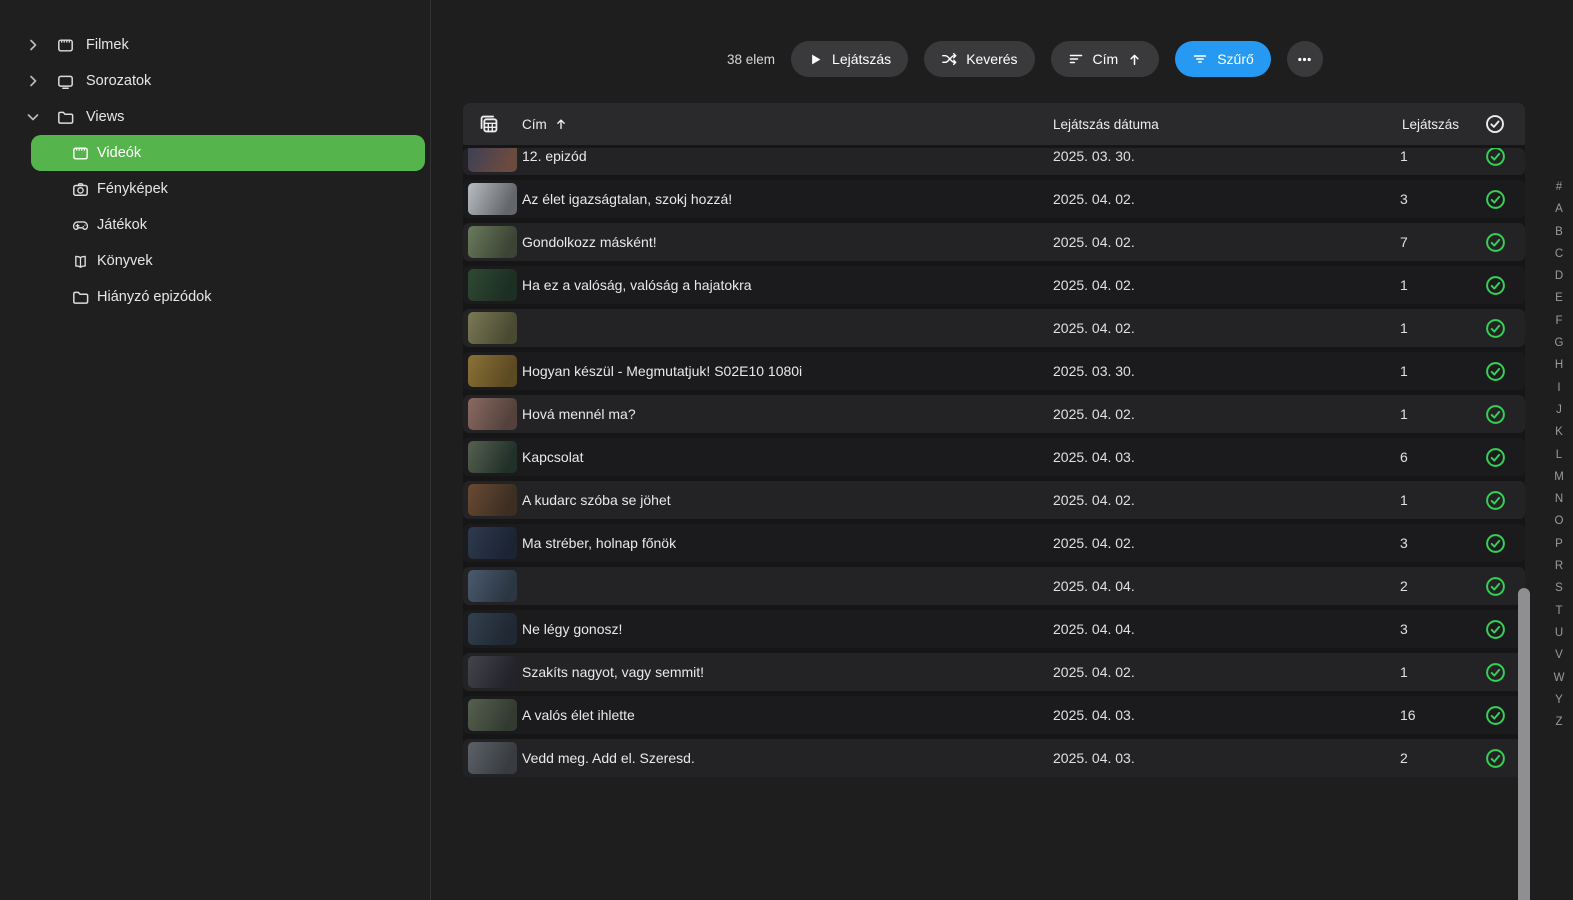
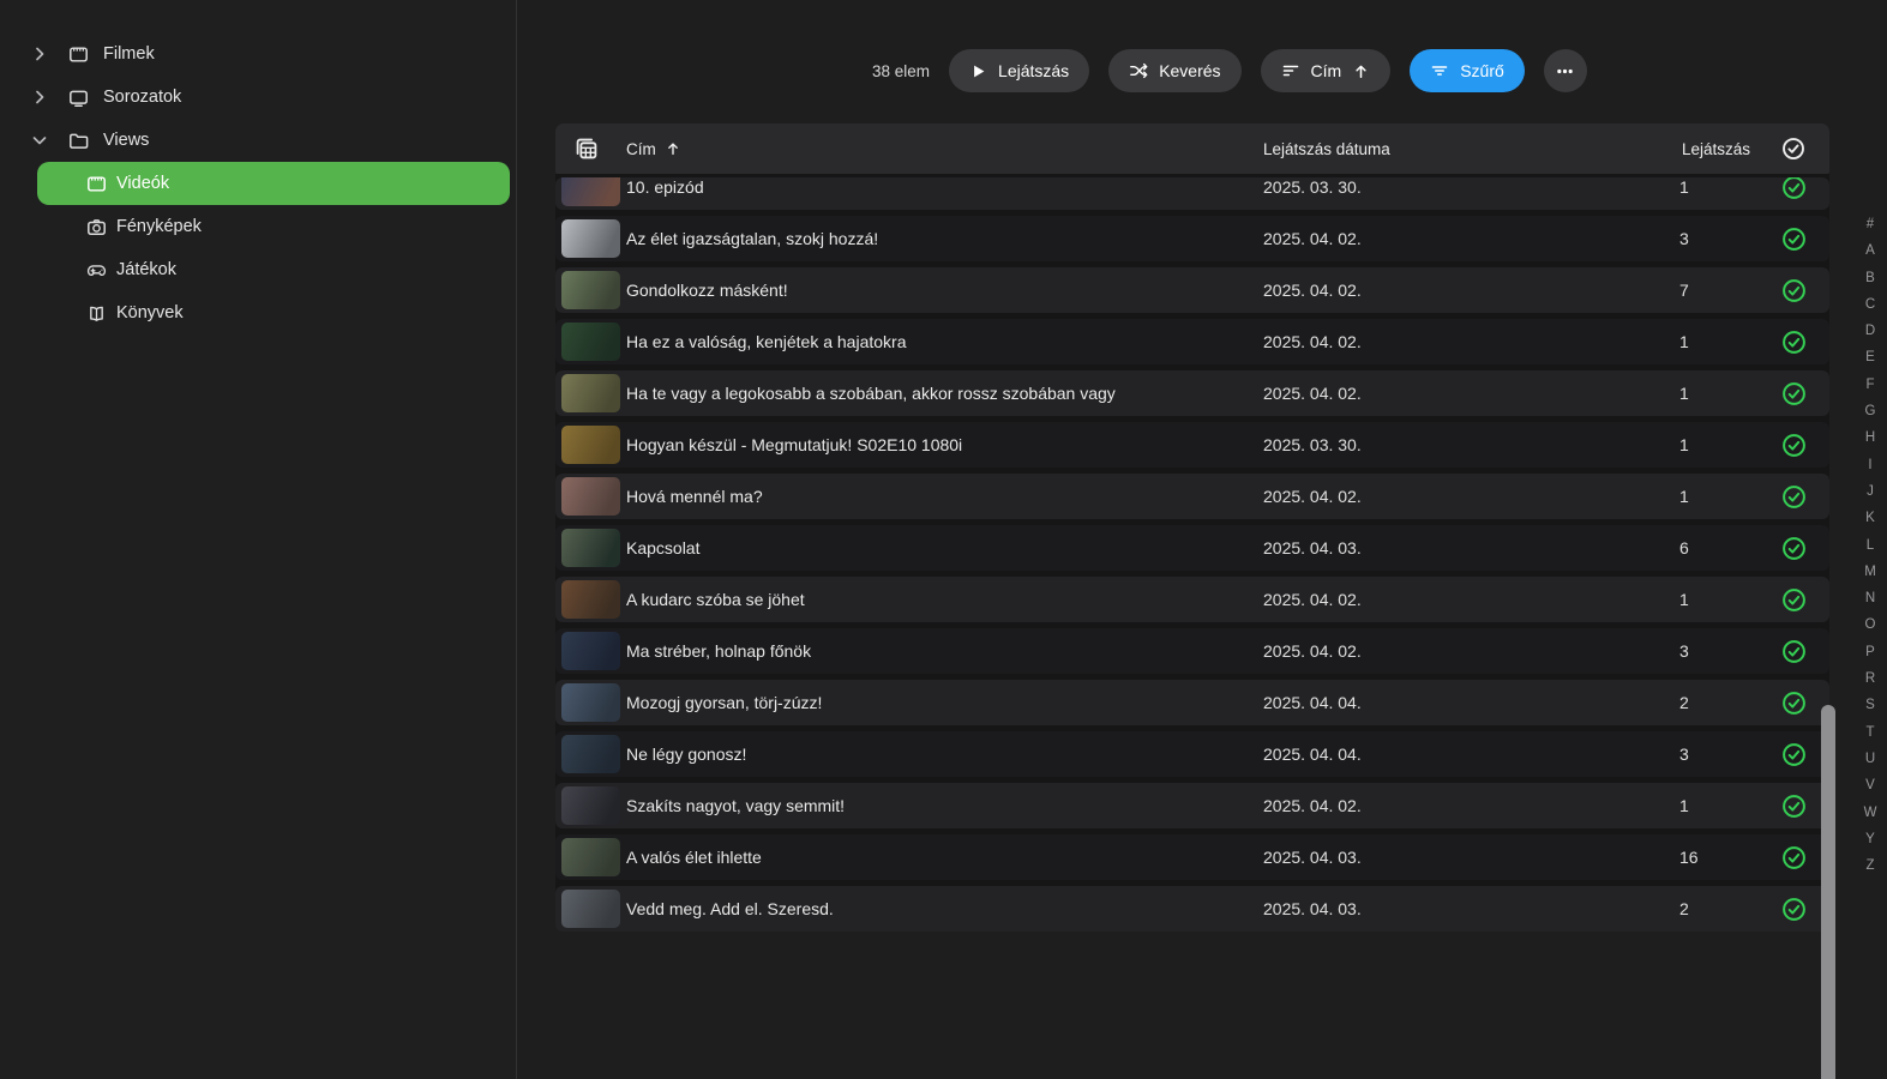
  Filmek
  Sorozatok
  Views
  Videók
  Fényképek
  Játékok
  Könyvek
- Hiányzó epizódok
  38 elem
  Lejátszás
  Keverés
  Cím
  Szűrő
  Cím
  Lejátszás dátuma
  Lejátszás
- 12. epizód
+ 10. epizód
  2025. 03. 30.
  1
  Az élet igazságtalan, szokj hozzá!
  2025. 04. 02.
  3
  Gondolkozz másként!
  2025. 04. 02.
  7
- Ha ez a valóság, valóság a hajatokra
+ Ha ez a valóság, kenjétek a hajatokra
  2025. 04. 02.
  1
+ Ha te vagy a legokosabb a szobában, akkor rossz szobában vagy
  2025. 04. 02.
  1
  Hogyan készül - Megmutatjuk! S02E10 1080i
  2025. 03. 30.
  1
  Hová mennél ma?
  2025. 04. 02.
  1
  Kapcsolat
  2025. 04. 03.
  6
  A kudarc szóba se jöhet
  2025. 04. 02.
  1
  Ma stréber, holnap főnök
  2025. 04. 02.
  3
+ Mozogj gyorsan, törj-zúzz!
  2025. 04. 04.
  2
  Ne légy gonosz!
  2025. 04. 04.
  3
  Szakíts nagyot, vagy semmit!
  2025. 04. 02.
  1
  A valós élet ihlette
  2025. 04. 03.
  16
  Vedd meg. Add el. Szeresd.
  2025. 04. 03.
  2
  #
  A
  B
  C
  D
  E
  F
  G
  H
  I
  J
  K
  L
  M
  N
  O
  P
  R
  S
  T
  U
  V
  W
  Y
  Z
